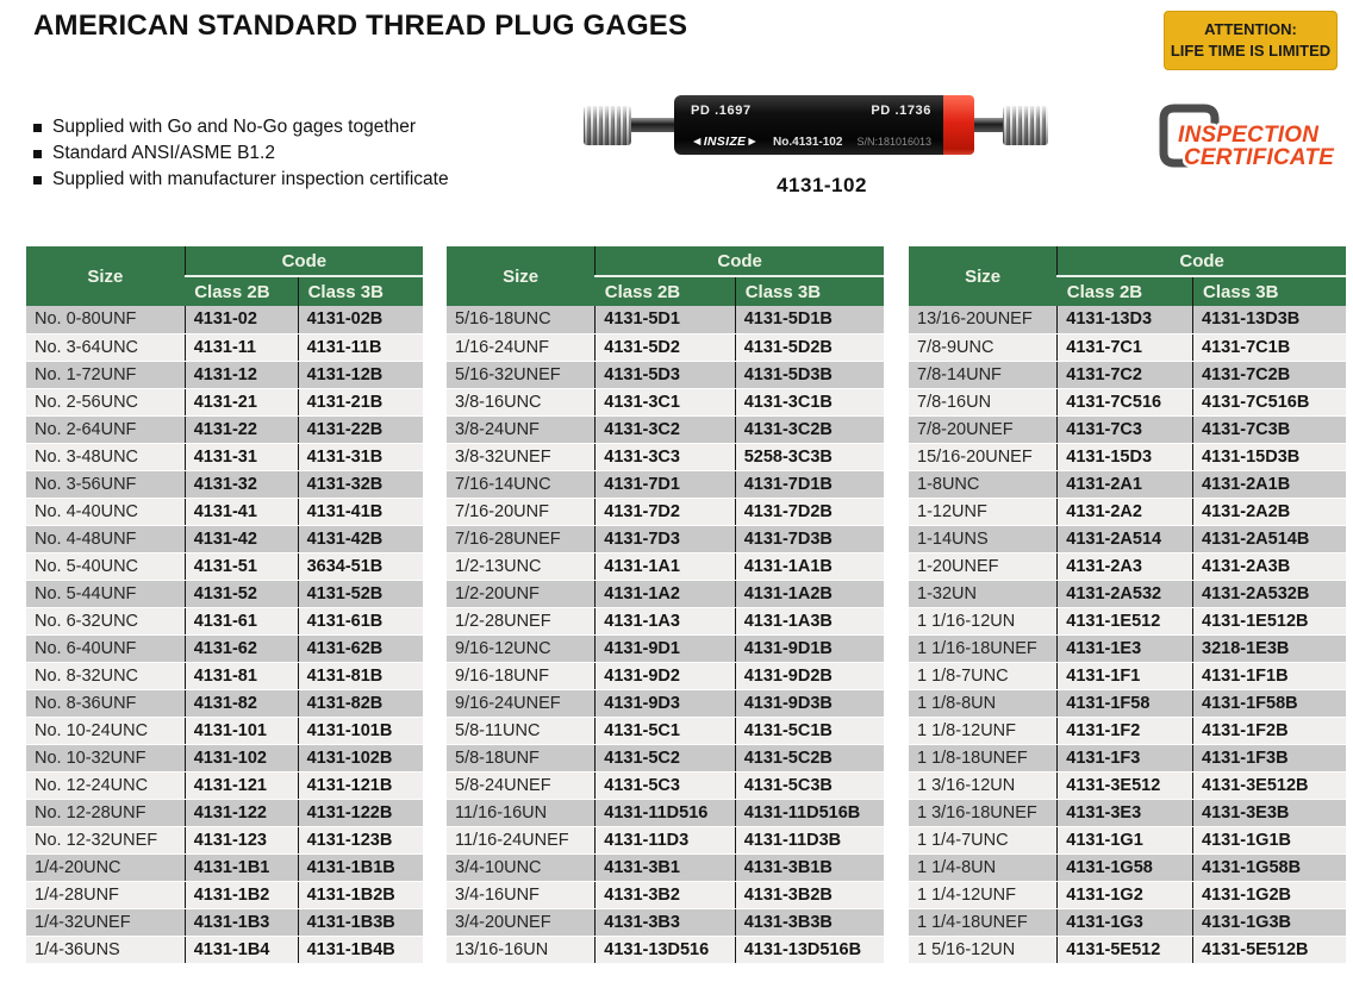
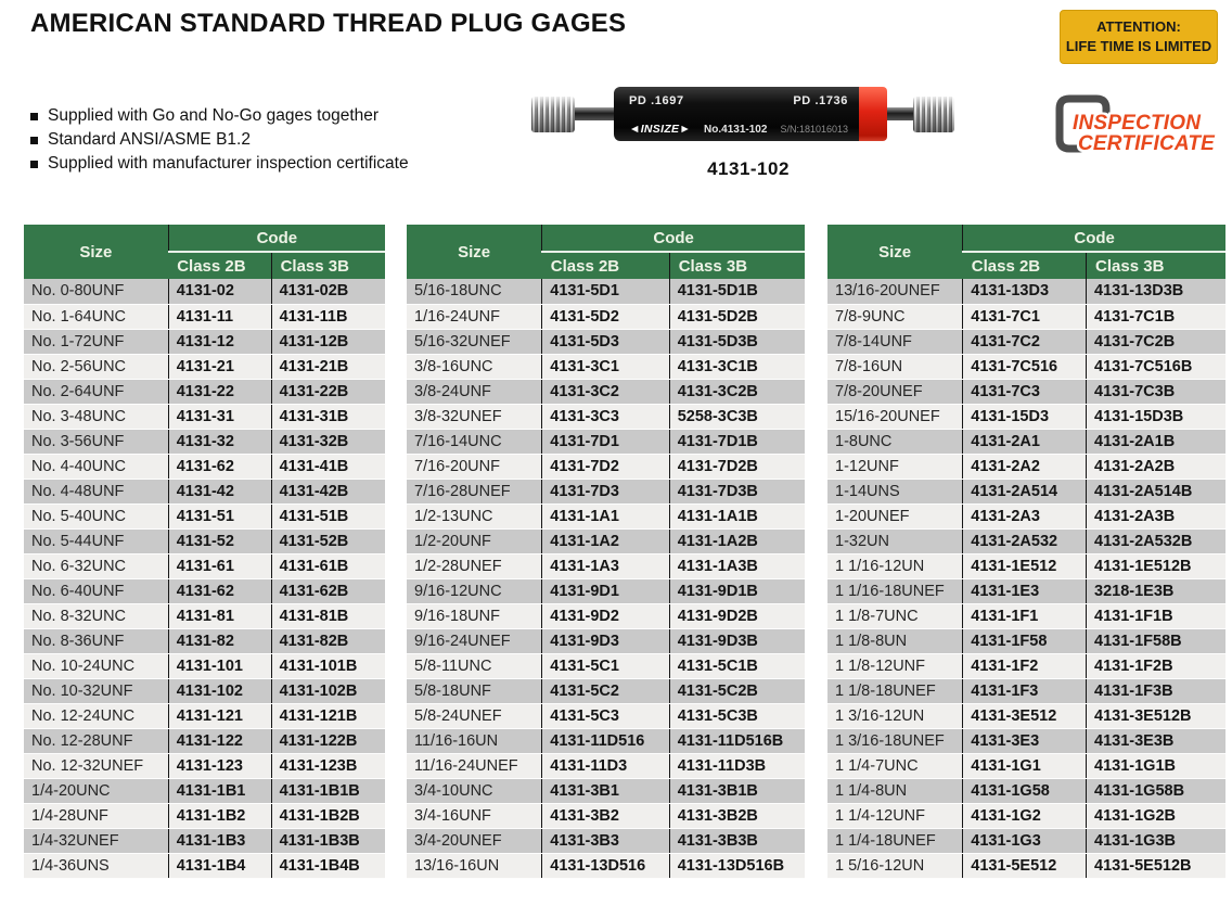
  AMERICAN STANDARD THREAD PLUG GAGES
  ATTENTION:
  LIFE TIME IS LIMITED
  Supplied with Go and No-Go gages together
  Standard ANSI/ASME B1.2
  Supplied with manufacturer inspection certificate
  PD .1697
  PD .1736
  ◄INSIZE►
  No.4131-102
  S/N:181016013
  4131-102
  INSPECTION
  CERTIFICATE
  Size	Code
  Class 2B	Class 3B
  No. 0-80UNF	4131-02	4131-02B
- No. 3-64UNC	4131-11	4131-11B
+ No. 1-64UNC	4131-11	4131-11B
  No. 1-72UNF	4131-12	4131-12B
  No. 2-56UNC	4131-21	4131-21B
  No. 2-64UNF	4131-22	4131-22B
  No. 3-48UNC	4131-31	4131-31B
  No. 3-56UNF	4131-32	4131-32B
- No. 4-40UNC	4131-41	4131-41B
+ No. 4-40UNC	4131-62	4131-41B
  No. 4-48UNF	4131-42	4131-42B
- No. 5-40UNC	4131-51	3634-51B
+ No. 5-40UNC	4131-51	4131-51B
  No. 5-44UNF	4131-52	4131-52B
  No. 6-32UNC	4131-61	4131-61B
  No. 6-40UNF	4131-62	4131-62B
  No. 8-32UNC	4131-81	4131-81B
  No. 8-36UNF	4131-82	4131-82B
  No. 10-24UNC	4131-101	4131-101B
  No. 10-32UNF	4131-102	4131-102B
  No. 12-24UNC	4131-121	4131-121B
  No. 12-28UNF	4131-122	4131-122B
  No. 12-32UNEF	4131-123	4131-123B
  1/4-20UNC	4131-1B1	4131-1B1B
  1/4-28UNF	4131-1B2	4131-1B2B
  1/4-32UNEF	4131-1B3	4131-1B3B
  1/4-36UNS	4131-1B4	4131-1B4B
  Size	Code
  Class 2B	Class 3B
  5/16-18UNC	4131-5D1	4131-5D1B
  1/16-24UNF	4131-5D2	4131-5D2B
  5/16-32UNEF	4131-5D3	4131-5D3B
  3/8-16UNC	4131-3C1	4131-3C1B
  3/8-24UNF	4131-3C2	4131-3C2B
  3/8-32UNEF	4131-3C3	5258-3C3B
  7/16-14UNC	4131-7D1	4131-7D1B
  7/16-20UNF	4131-7D2	4131-7D2B
  7/16-28UNEF	4131-7D3	4131-7D3B
  1/2-13UNC	4131-1A1	4131-1A1B
  1/2-20UNF	4131-1A2	4131-1A2B
  1/2-28UNEF	4131-1A3	4131-1A3B
  9/16-12UNC	4131-9D1	4131-9D1B
  9/16-18UNF	4131-9D2	4131-9D2B
  9/16-24UNEF	4131-9D3	4131-9D3B
  5/8-11UNC	4131-5C1	4131-5C1B
  5/8-18UNF	4131-5C2	4131-5C2B
  5/8-24UNEF	4131-5C3	4131-5C3B
  11/16-16UN	4131-11D516	4131-11D516B
  11/16-24UNEF	4131-11D3	4131-11D3B
  3/4-10UNC	4131-3B1	4131-3B1B
  3/4-16UNF	4131-3B2	4131-3B2B
  3/4-20UNEF	4131-3B3	4131-3B3B
  13/16-16UN	4131-13D516	4131-13D516B
  Size	Code
  Class 2B	Class 3B
  13/16-20UNEF	4131-13D3	4131-13D3B
  7/8-9UNC	4131-7C1	4131-7C1B
  7/8-14UNF	4131-7C2	4131-7C2B
  7/8-16UN	4131-7C516	4131-7C516B
  7/8-20UNEF	4131-7C3	4131-7C3B
  15/16-20UNEF	4131-15D3	4131-15D3B
  1-8UNC	4131-2A1	4131-2A1B
  1-12UNF	4131-2A2	4131-2A2B
  1-14UNS	4131-2A514	4131-2A514B
  1-20UNEF	4131-2A3	4131-2A3B
  1-32UN	4131-2A532	4131-2A532B
  1 1/16-12UN	4131-1E512	4131-1E512B
  1 1/16-18UNEF	4131-1E3	3218-1E3B
  1 1/8-7UNC	4131-1F1	4131-1F1B
  1 1/8-8UN	4131-1F58	4131-1F58B
  1 1/8-12UNF	4131-1F2	4131-1F2B
  1 1/8-18UNEF	4131-1F3	4131-1F3B
  1 3/16-12UN	4131-3E512	4131-3E512B
  1 3/16-18UNEF	4131-3E3	4131-3E3B
  1 1/4-7UNC	4131-1G1	4131-1G1B
  1 1/4-8UN	4131-1G58	4131-1G58B
  1 1/4-12UNF	4131-1G2	4131-1G2B
  1 1/4-18UNEF	4131-1G3	4131-1G3B
  1 5/16-12UN	4131-5E512	4131-5E512B
